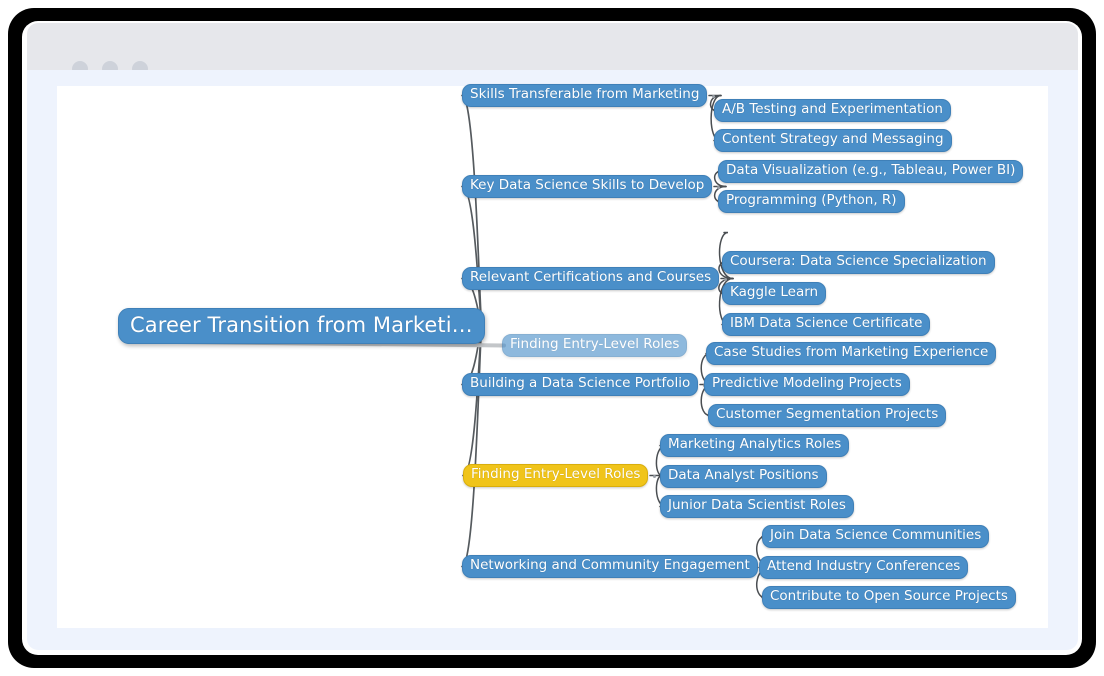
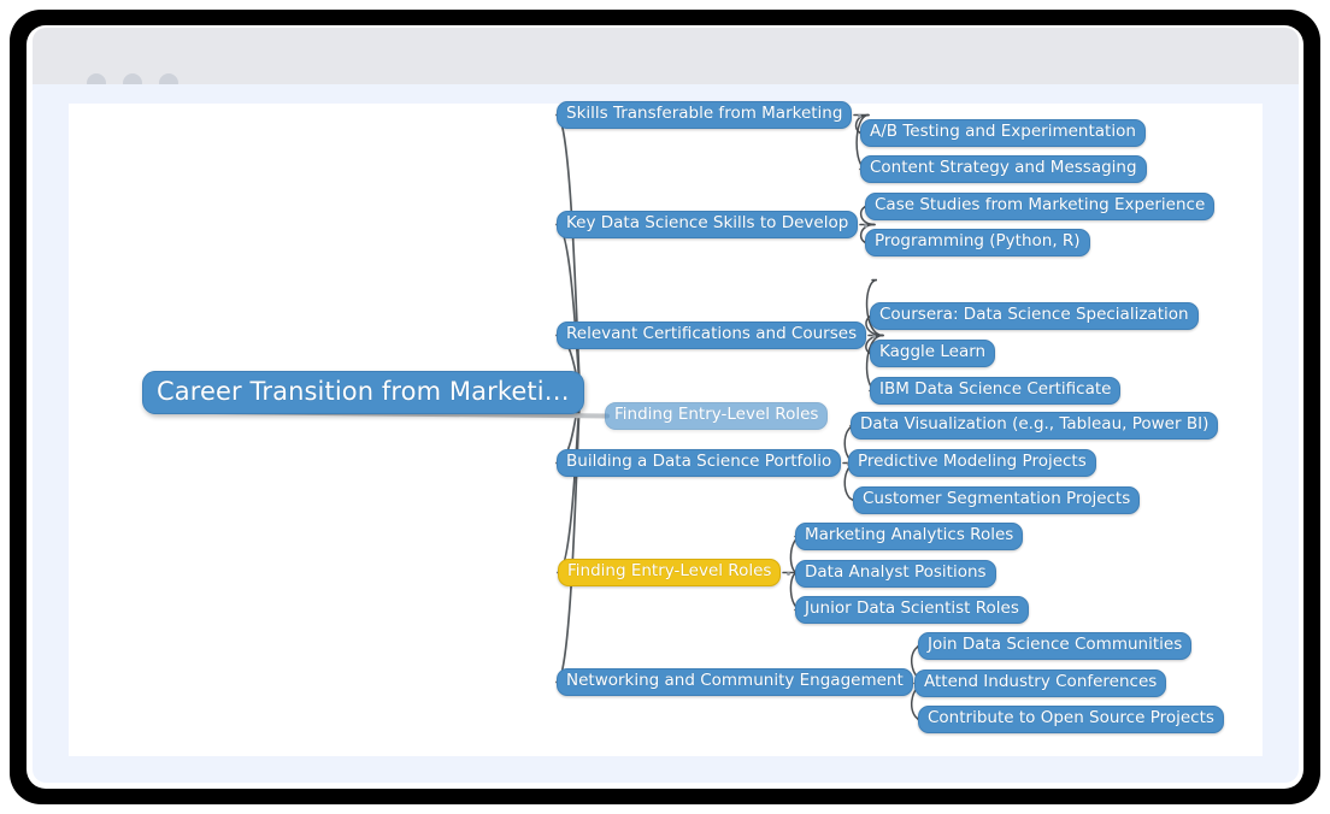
  Career Transition from Marketi…
  Skills Transferable from Marketing
  A/B Testing and Experimentation
  Content Strategy and Messaging
  Key Data Science Skills to Develop
- Data Visualization (e.g., Tableau, Power BI)
+ Case Studies from Marketing Experience
  Programming (Python, R)
  Relevant Certifications and Courses
  Coursera: Data Science Specialization
  Kaggle Learn
  IBM Data Science Certificate
  Building a Data Science Portfolio
- Case Studies from Marketing Experience
+ Data Visualization (e.g., Tableau, Power BI)
  Predictive Modeling Projects
  Customer Segmentation Projects
  Finding Entry-Level Roles
  Marketing Analytics Roles
  Data Analyst Positions
  Junior Data Scientist Roles
  Networking and Community Engagement
  Join Data Science Communities
  Attend Industry Conferences
  Contribute to Open Source Projects
  Finding Entry-Level Roles
